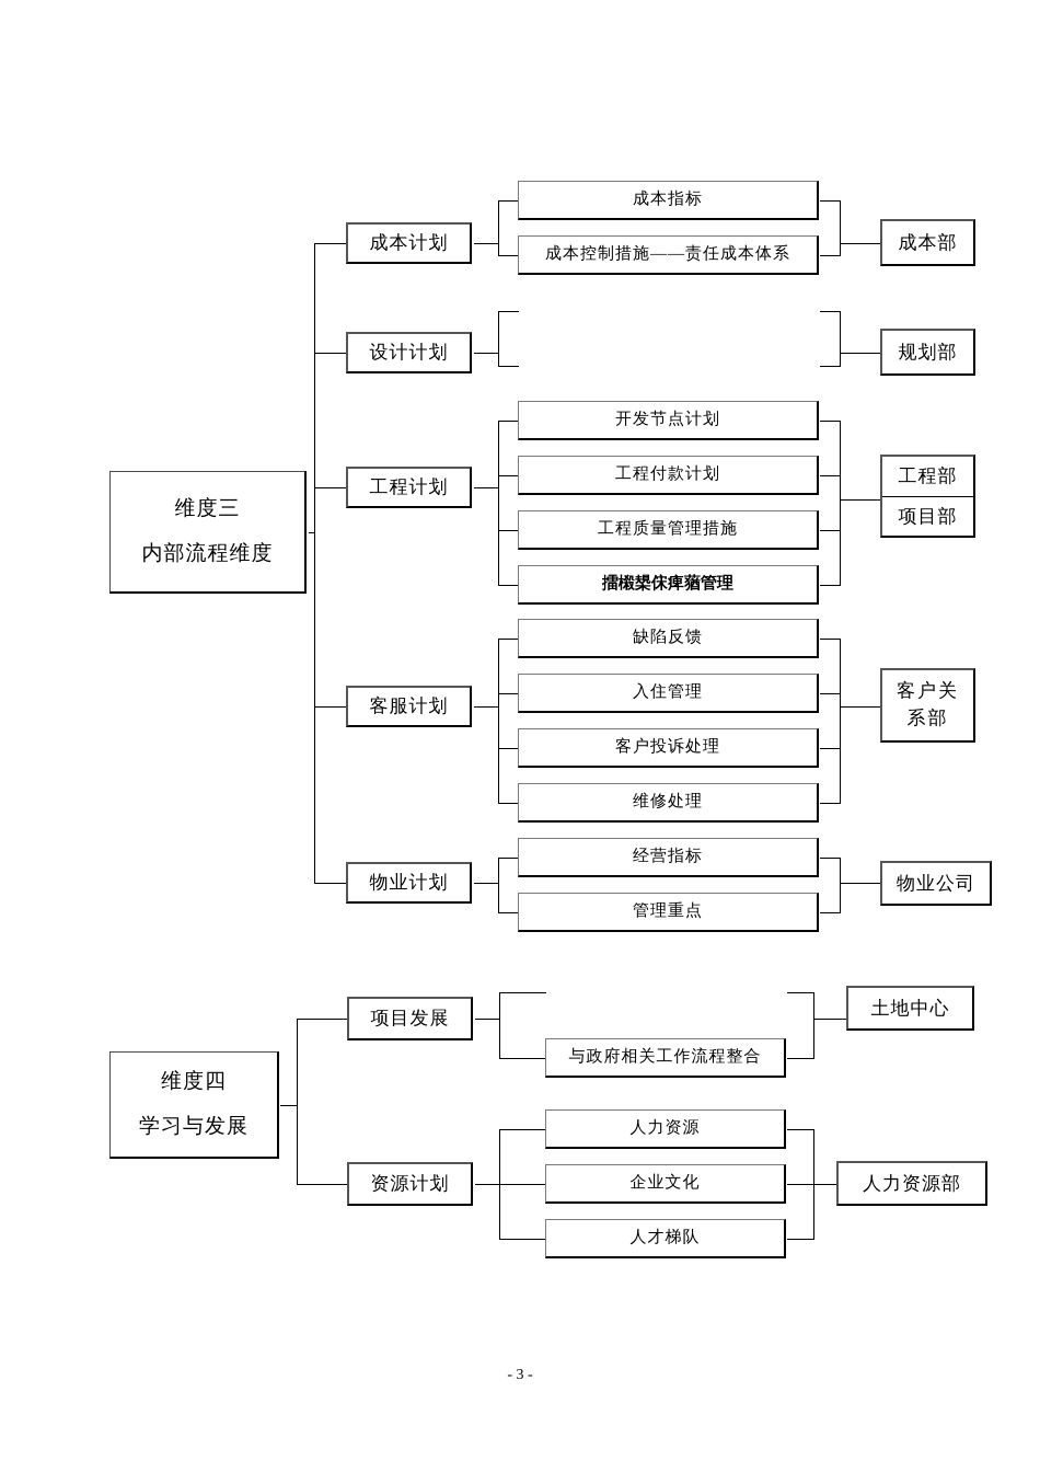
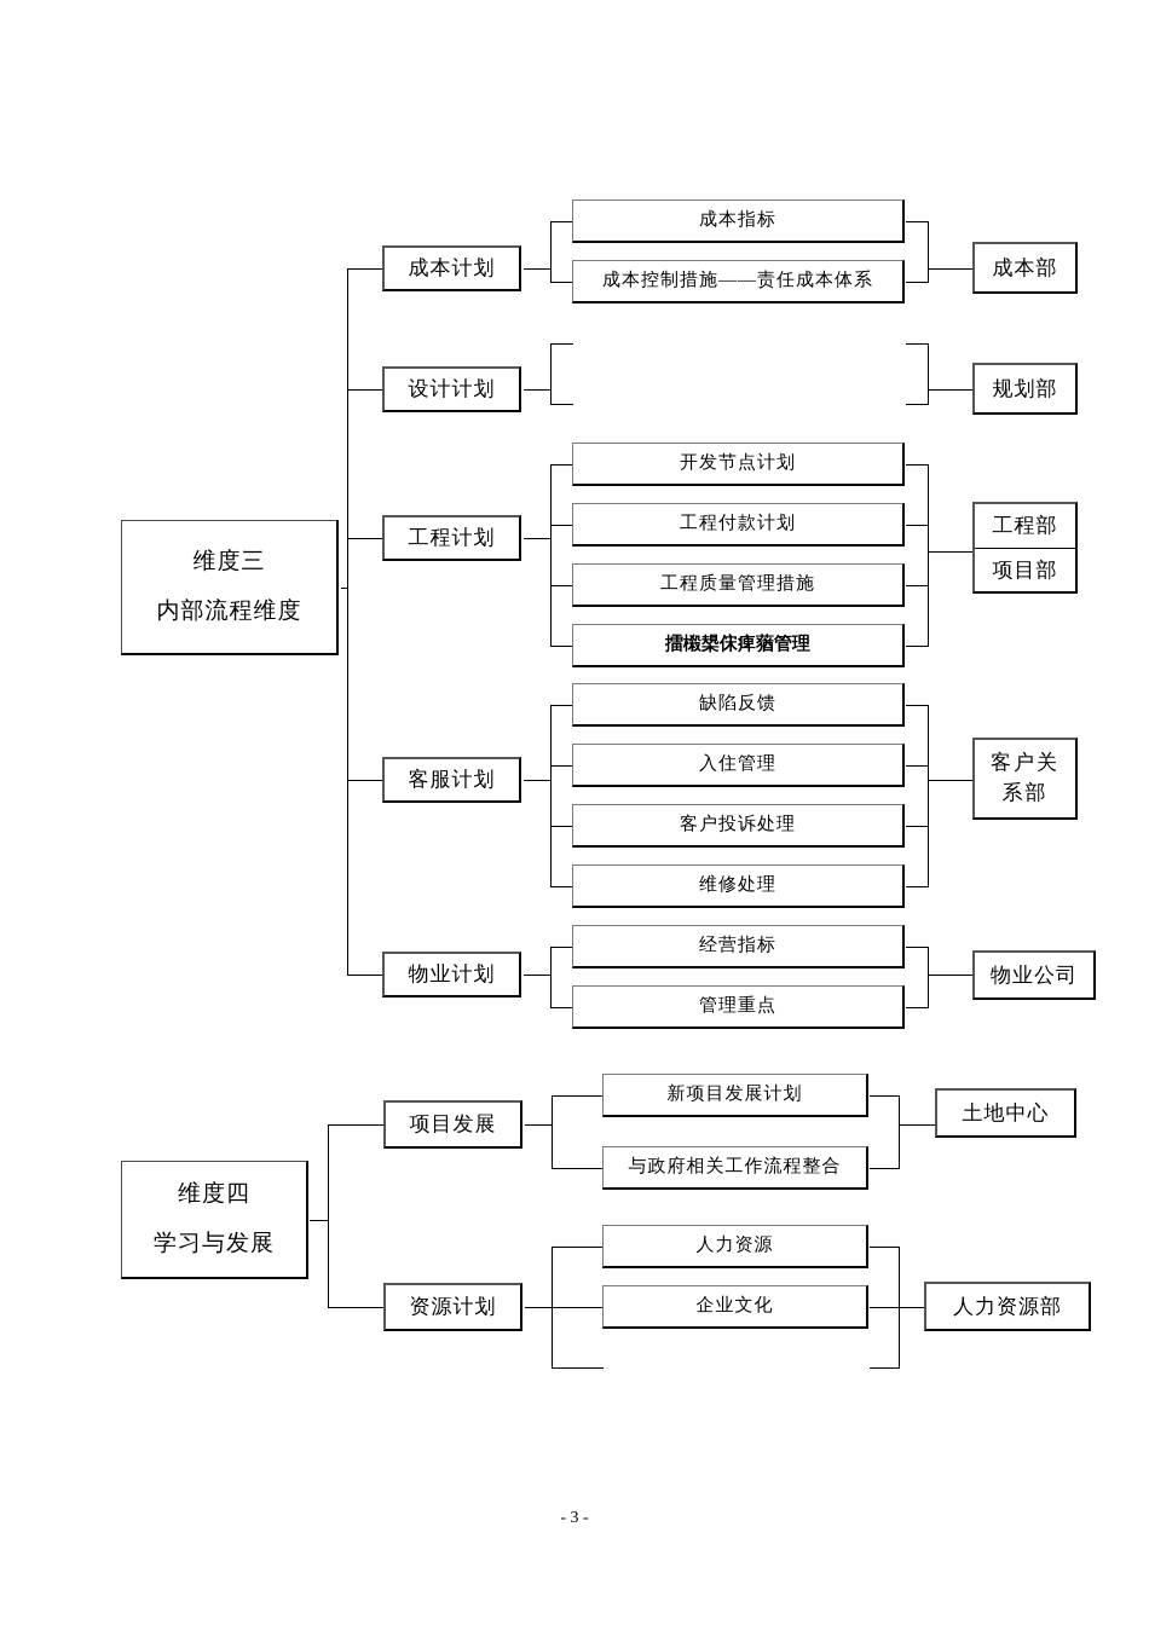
  维度三
  内部流程维度
  成本计划
  成本指标
  成本控制措施——责任成本体系
  成本部
  设计计划
  规划部
  工程计划
  开发节点计划
  工程付款计划
  工程质量管理措施
  擂樧槼俕痺蕕管理
  工程部
  项目部
  客服计划
  缺陷反馈
  入住管理
  客户投诉处理
  维修处理
  客户关系部
  物业计划
  经营指标
  管理重点
  物业公司
  维度四
  学习与发展
  项目发展
+ 新项目发展计划
  与政府相关工作流程整合
  土地中心
  资源计划
  人力资源
  企业文化
- 人才梯队
  人力资源部
  - 3 -
